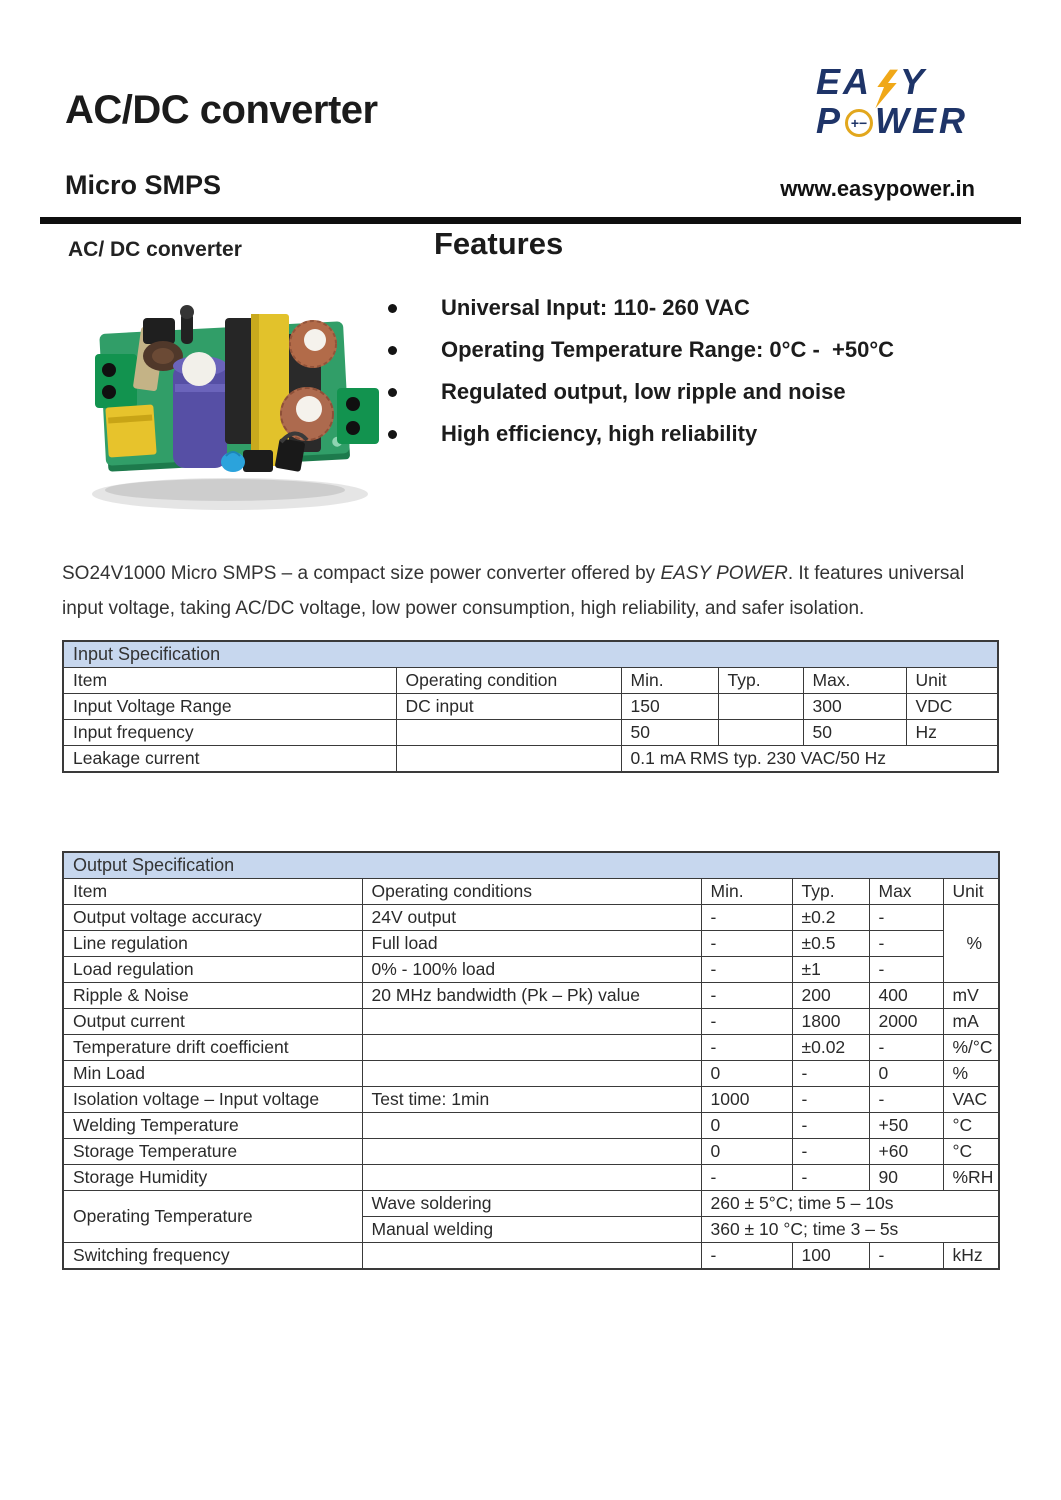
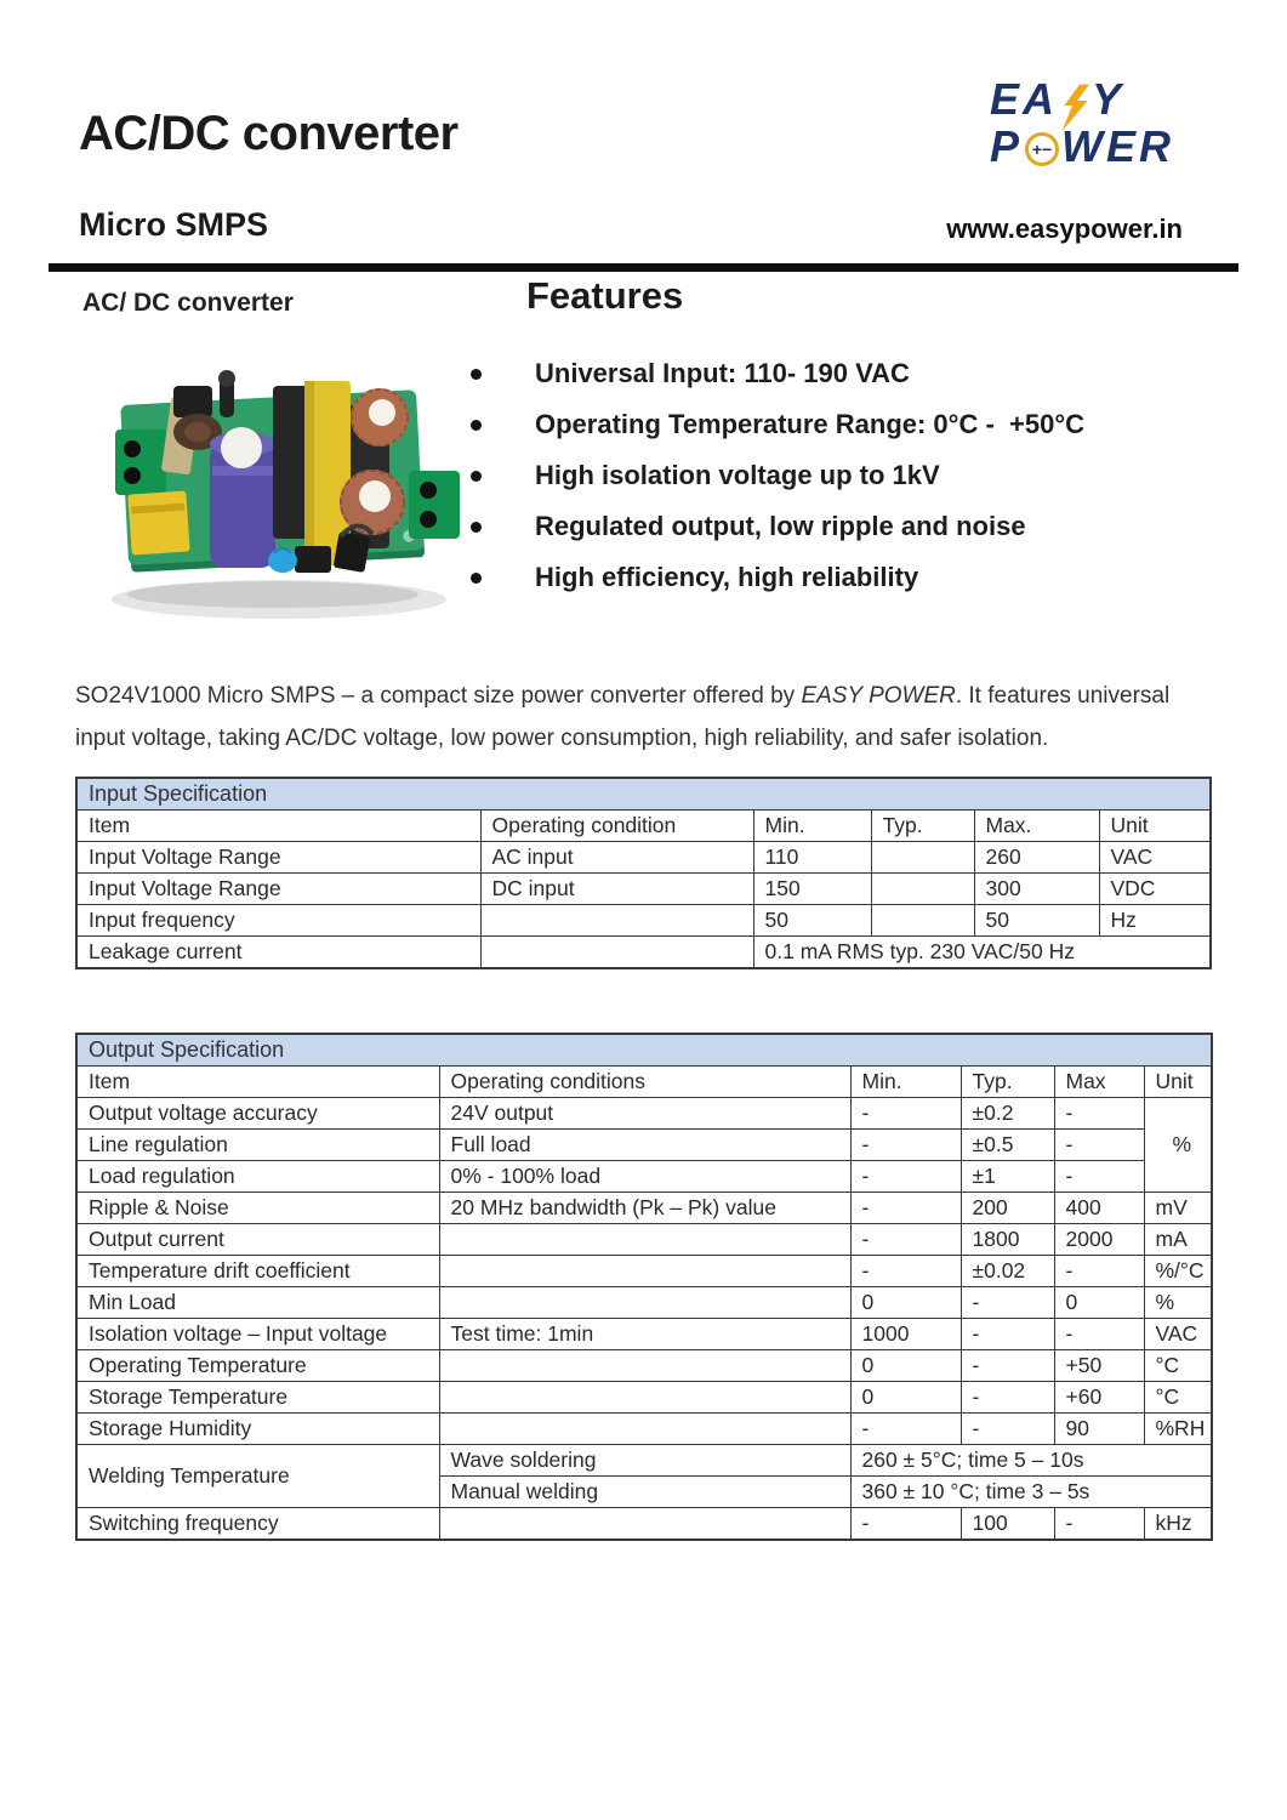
  AC/DC converter
  EA
  Y
  P
  +−
  WER
  Micro SMPS
  www.easypower.in
  AC/ DC converter
  Features
- Universal Input: 110- 260 VAC
+ Universal Input: 110- 190 VAC
  Operating Temperature Range: 0°C - +50°C
+ High isolation voltage up to 1kV
  Regulated output, low ripple and noise
  High efficiency, high reliability
  SO24V1000 Micro SMPS – a compact size power converter offered by EASY POWER. It features universal input voltage, taking AC/DC voltage, low power consumption, high reliability, and safer isolation.
  Input Specification
  Item	Operating condition	Min.	Typ.	Max.	Unit
+ Input Voltage Range	AC input	110		260	VAC
  Input Voltage Range	DC input	150		300	VDC
  Input frequency		50		50	Hz
  Leakage current		0.1 mA RMS typ. 230 VAC/50 Hz
  Output Specification
  Item	Operating conditions	Min.	Typ.	Max	Unit
  Output voltage accuracy	24V output	-	±0.2	-	%
  Line regulation	Full load	-	±0.5	-
  Load regulation	0% - 100% load	-	±1	-
  Ripple & Noise	20 MHz bandwidth (Pk – Pk) value	-	200	400	mV
  Output current		-	1800	2000	mA
  Temperature drift coefficient		-	±0.02	-	%/°C
  Min Load		0	-	0	%
  Isolation voltage – Input voltage	Test time: 1min	1000	-	-	VAC
- Welding Temperature		0	-	+50	°C
+ Operating Temperature		0	-	+50	°C
  Storage Temperature		0	-	+60	°C
  Storage Humidity		-	-	90	%RH
- Operating Temperature	Wave soldering	260 ± 5°C; time 5 – 10s
+ Welding Temperature	Wave soldering	260 ± 5°C; time 5 – 10s
  Manual welding	360 ± 10 °C; time 3 – 5s
  Switching frequency		-	100	-	kHz
